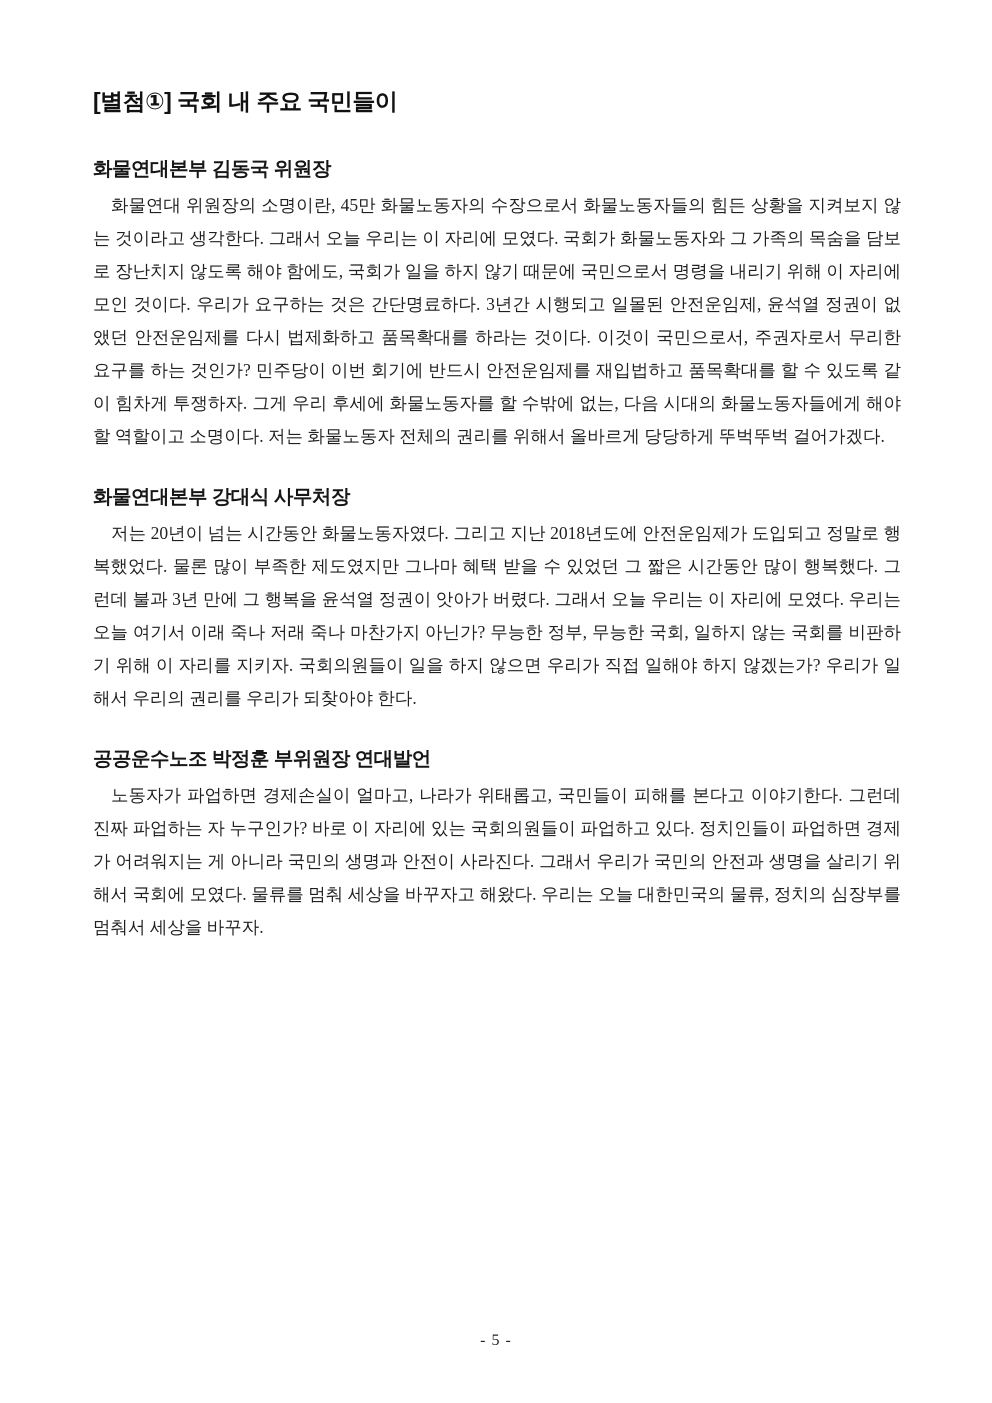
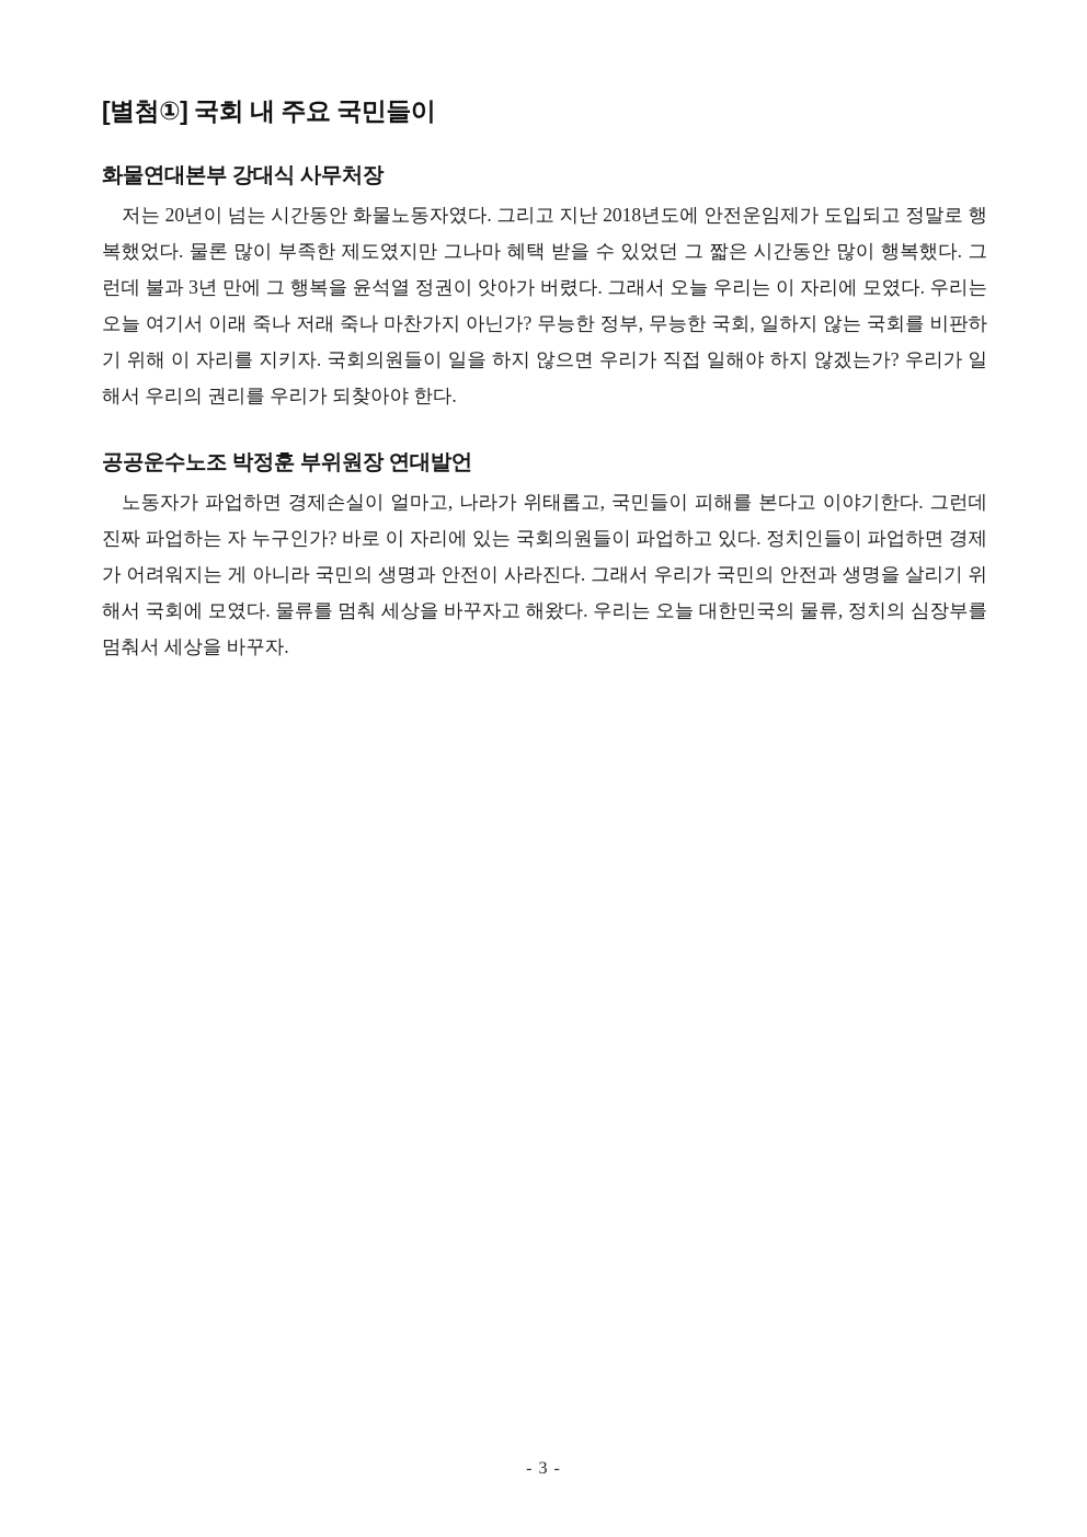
  [별첨①] 국회 내 주요 국민들이
- 화물연대본부 김동국 위원장
- 화물연대 위원장의 소명이란, 45만 화물노동자의 수장으로서 화물노동자들의 힘든 상황을 지켜보지 않는 것이라고 생각한다. 그래서 오늘 우리는 이 자리에 모였다. 국회가 화물노동자와 그 가족의 목숨을 담보로 장난치지 않도록 해야 함에도, 국회가 일을 하지 않기 때문에 국민으로서 명령을 내리기 위해 이 자리에 모인 것이다. 우리가 요구하는 것은 간단명료하다. 3년간 시행되고 일몰된 안전운임제, 윤석열 정권이 없앴던 안전운임제를 다시 법제화하고 품목확대를 하라는 것이다. 이것이 국민으로서, 주권자로서 무리한 요구를 하는 것인가? 민주당이 이번 회기에 반드시 안전운임제를 재입법하고 품목확대를 할 수 있도록 같이 힘차게 투쟁하자. 그게 우리 후세에 화물노동자를 할 수밖에 없는, 다음 시대의 화물노동자들에게 해야 할 역할이고 소명이다. 저는 화물노동자 전체의 권리를 위해서 올바르게 당당하게 뚜벅뚜벅 걸어가겠다.
  화물연대본부 강대식 사무처장
  저는 20년이 넘는 시간동안 화물노동자였다. 그리고 지난 2018년도에 안전운임제가 도입되고 정말로 행복했었다. 물론 많이 부족한 제도였지만 그나마 혜택 받을 수 있었던 그 짧은 시간동안 많이 행복했다. 그런데 불과 3년 만에 그 행복을 윤석열 정권이 앗아가 버렸다. 그래서 오늘 우리는 이 자리에 모였다. 우리는 오늘 여기서 이래 죽나 저래 죽나 마찬가지 아닌가? 무능한 정부, 무능한 국회, 일하지 않는 국회를 비판하기 위해 이 자리를 지키자. 국회의원들이 일을 하지 않으면 우리가 직접 일해야 하지 않겠는가? 우리가 일해서 우리의 권리를 우리가 되찾아야 한다.
  공공운수노조 박정훈 부위원장 연대발언
  노동자가 파업하면 경제손실이 얼마고, 나라가 위태롭고, 국민들이 피해를 본다고 이야기한다. 그런데 진짜 파업하는 자 누구인가? 바로 이 자리에 있는 국회의원들이 파업하고 있다. 정치인들이 파업하면 경제가 어려워지는 게 아니라 국민의 생명과 안전이 사라진다. 그래서 우리가 국민의 안전과 생명을 살리기 위해서 국회에 모였다. 물류를 멈춰 세상을 바꾸자고 해왔다. 우리는 오늘 대한민국의 물류, 정치의 심장부를 멈춰서 세상을 바꾸자.
- - 5 -
+ - 3 -
